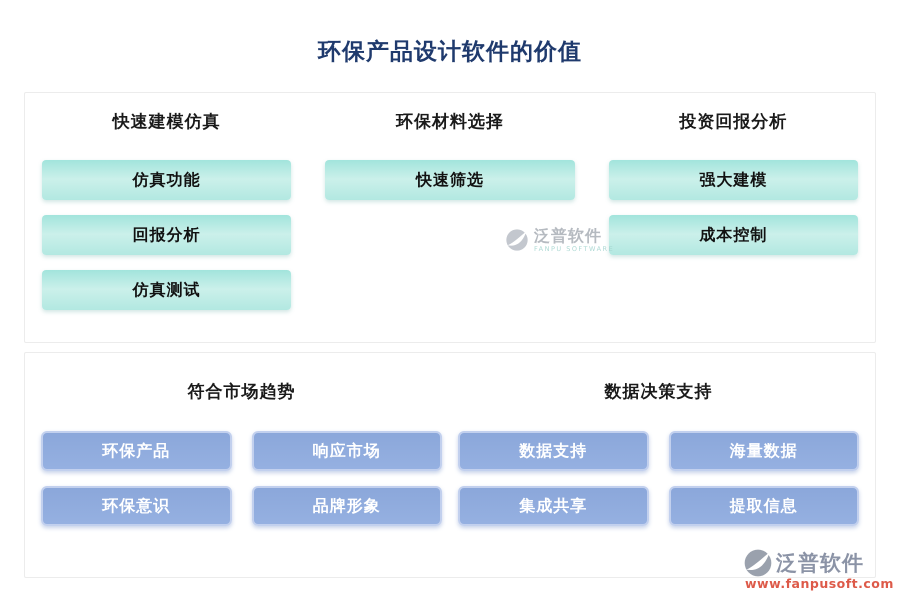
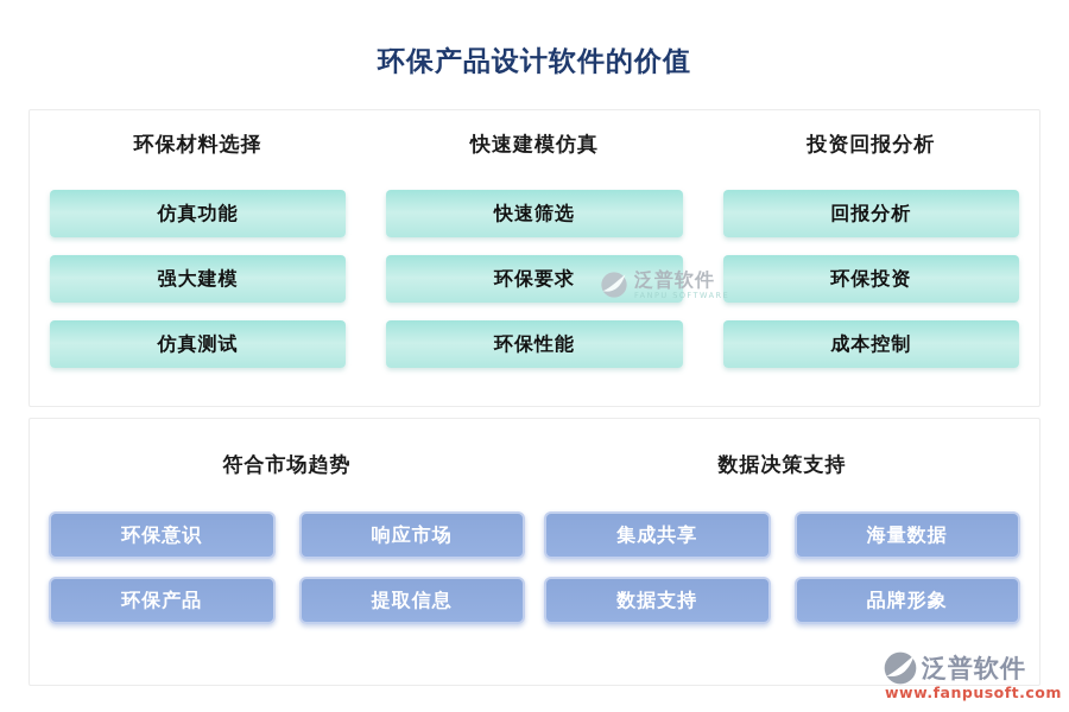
  环保产品设计软件的价值
- 快速建模仿真
+ 环保材料选择
  仿真功能
- 回报分析
+ 强大建模
  仿真测试
- 环保材料选择
+ 快速建模仿真
  快速筛选
+ 环保要求
+ 环保性能
  投资回报分析
- 强大建模
+ 回报分析
+ 环保投资
  成本控制
  符合市场趋势
- 环保产品
+ 环保意识
  响应市场
- 环保意识
+ 环保产品
- 品牌形象
+ 提取信息
  数据决策支持
- 数据支持
+ 集成共享
  海量数据
- 集成共享
+ 数据支持
- 提取信息
+ 品牌形象
  泛普软件
  FANPU SOFTWARE
  泛普软件
  www.fanpusoft.com
